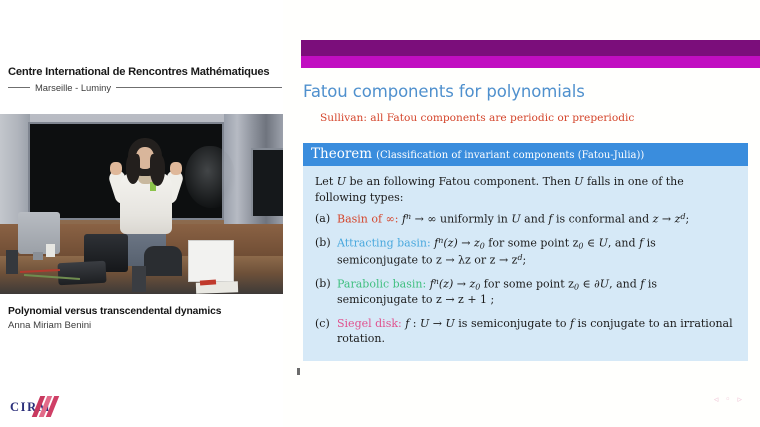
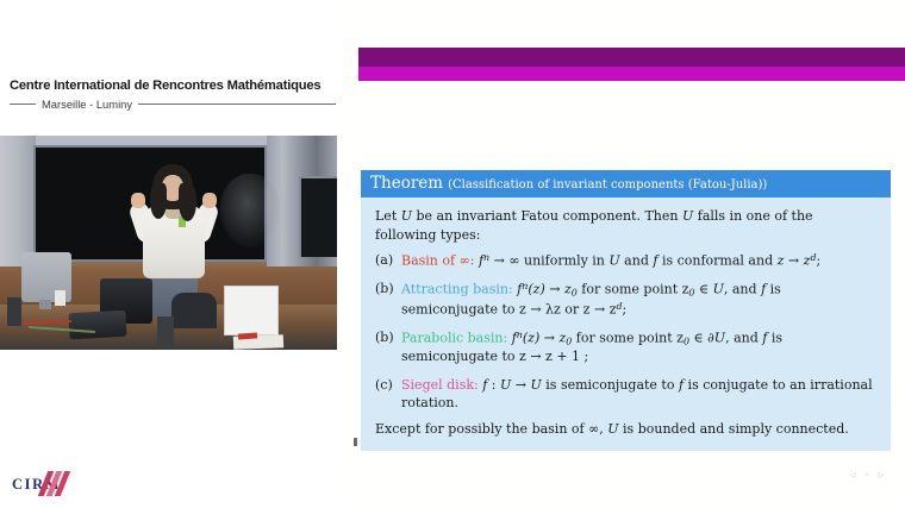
  Centre International de Rencontres Mathématiques
  Marseille - Luminy
- Polynomial versus transcendental dynamics
- Anna Miriam Benini
  CIR
- Fatou components for polynomials
- Sullivan: all Fatou components are periodic or preperiodic
  Theorem
  (Classification of invariant components (Fatou-Julia))
- Let U be an following Fatou component. Then U falls in one of the following types:
+ Let U be an invariant Fatou component. Then U falls in one of the following types:
  (a)
  Basin of ∞: fn → ∞ uniformly in U and f is conformal and z → zd;
  (b)
  Attracting basin: fn(z) → z0 for some point z0 ∈ U, and f is semiconjugate to z → λz or z → zd;
  (b)
  Parabolic basin: fn(z) → z0 for some point z0 ∈ ∂U, and f is semiconjugate to z → z + 1 ;
  (c)
  Siegel disk: f : U → U is semiconjugate to f is conjugate to an irrational rotation.
+ Except for possibly the basin of ∞, U is bounded and simply connected.
  ◃ ◦ ▹
